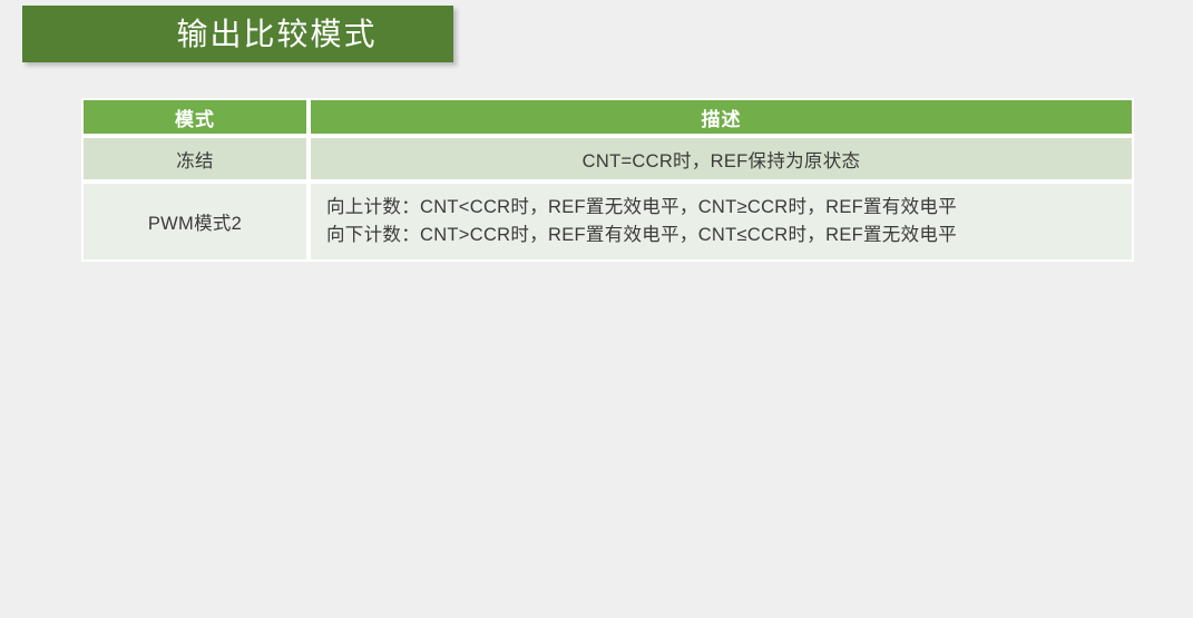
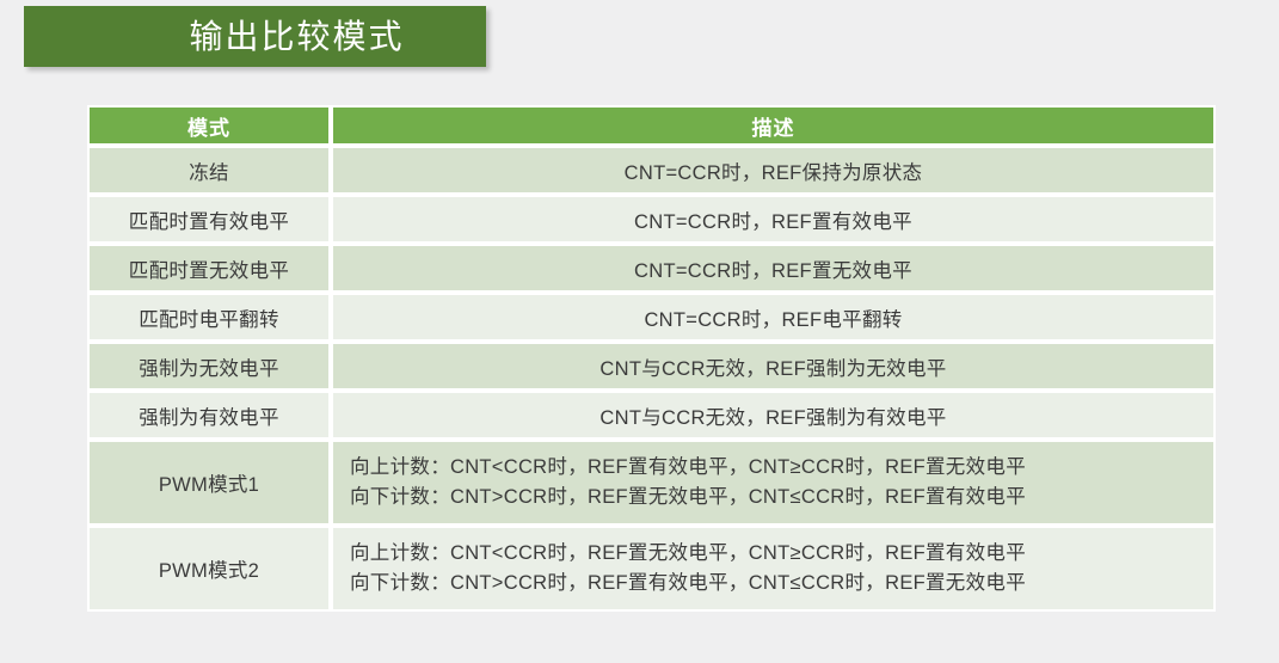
  输出比较模式
  模式	描述
  冻结	CNT=CCR时，REF保持为原状态
+ 匹配时置有效电平	CNT=CCR时，REF置有效电平
+ 匹配时置无效电平	CNT=CCR时，REF置无效电平
+ 匹配时电平翻转	CNT=CCR时，REF电平翻转
+ 强制为无效电平	CNT与CCR无效，REF强制为无效电平
+ 强制为有效电平	CNT与CCR无效，REF强制为有效电平
+ PWM模式1	向上计数：CNT<CCR时，REF置有效电平，CNT≥CCR时，REF置无效电平向下计数：CNT>CCR时，REF置无效电平，CNT≤CCR时，REF置有效电平
  PWM模式2	向上计数：CNT<CCR时，REF置无效电平，CNT≥CCR时，REF置有效电平向下计数：CNT>CCR时，REF置有效电平，CNT≤CCR时，REF置无效电平
